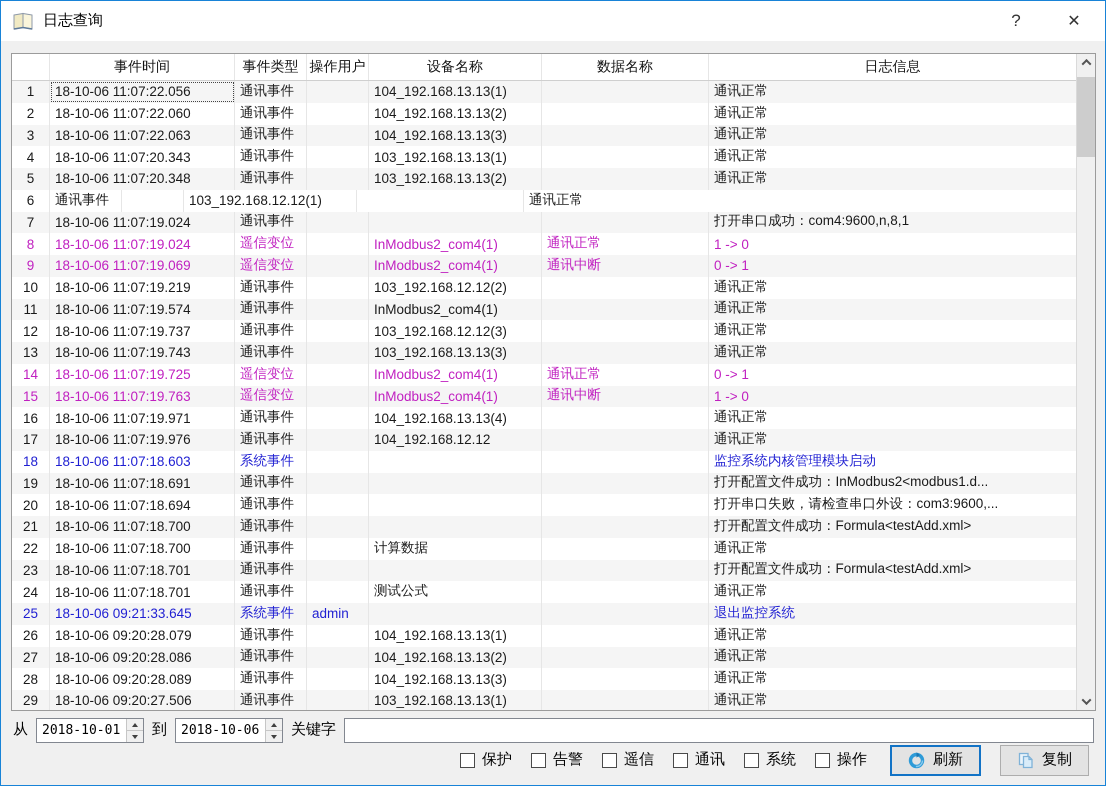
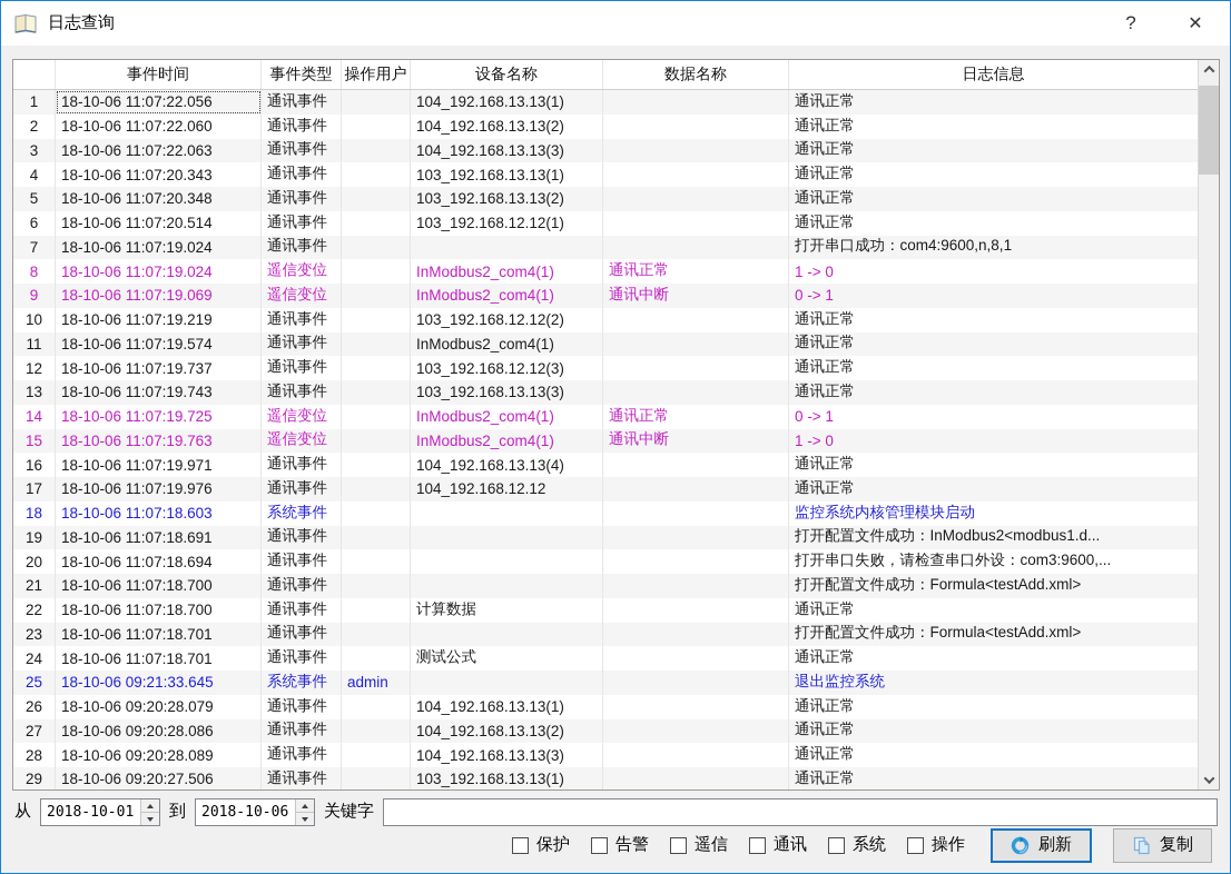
  日志查询
  ?
  ✕
  事件时间
  事件类型
  操作用户
  设备名称
  数据名称
  日志信息
  1
  18-10-06 11:07:22.056
  通讯事件
  104_192.168.13.13(1)
  通讯正常
  2
  18-10-06 11:07:22.060
  通讯事件
  104_192.168.13.13(2)
  通讯正常
  3
  18-10-06 11:07:22.063
  通讯事件
  104_192.168.13.13(3)
  通讯正常
  4
  18-10-06 11:07:20.343
  通讯事件
  103_192.168.13.13(1)
  通讯正常
  5
  18-10-06 11:07:20.348
  通讯事件
  103_192.168.13.13(2)
  通讯正常
  6
+ 18-10-06 11:07:20.514
  通讯事件
  103_192.168.12.12(1)
  通讯正常
  7
  18-10-06 11:07:19.024
  通讯事件
  打开串口成功：com4:9600,n,8,1
  8
  18-10-06 11:07:19.024
  遥信变位
  InModbus2_com4(1)
  通讯正常
  1 -> 0
  9
  18-10-06 11:07:19.069
  遥信变位
  InModbus2_com4(1)
  通讯中断
  0 -> 1
  10
  18-10-06 11:07:19.219
  通讯事件
  103_192.168.12.12(2)
  通讯正常
  11
  18-10-06 11:07:19.574
  通讯事件
  InModbus2_com4(1)
  通讯正常
  12
  18-10-06 11:07:19.737
  通讯事件
  103_192.168.12.12(3)
  通讯正常
  13
  18-10-06 11:07:19.743
  通讯事件
  103_192.168.13.13(3)
  通讯正常
  14
  18-10-06 11:07:19.725
  遥信变位
  InModbus2_com4(1)
  通讯正常
  0 -> 1
  15
  18-10-06 11:07:19.763
  遥信变位
  InModbus2_com4(1)
  通讯中断
  1 -> 0
  16
  18-10-06 11:07:19.971
  通讯事件
  104_192.168.13.13(4)
  通讯正常
  17
  18-10-06 11:07:19.976
  通讯事件
  104_192.168.12.12
  通讯正常
  18
  18-10-06 11:07:18.603
  系统事件
  监控系统内核管理模块启动
  19
  18-10-06 11:07:18.691
  通讯事件
  打开配置文件成功：InModbus2<modbus1.d...
  20
  18-10-06 11:07:18.694
  通讯事件
  打开串口失败，请检查串口外设：com3:9600,...
  21
  18-10-06 11:07:18.700
  通讯事件
  打开配置文件成功：Formula<testAdd.xml>
  22
  18-10-06 11:07:18.700
  通讯事件
  计算数据
  通讯正常
  23
  18-10-06 11:07:18.701
  通讯事件
  打开配置文件成功：Formula<testAdd.xml>
  24
  18-10-06 11:07:18.701
  通讯事件
  测试公式
  通讯正常
  25
  18-10-06 09:21:33.645
  系统事件
  admin
  退出监控系统
  26
  18-10-06 09:20:28.079
  通讯事件
  104_192.168.13.13(1)
  通讯正常
  27
  18-10-06 09:20:28.086
  通讯事件
  104_192.168.13.13(2)
  通讯正常
  28
  18-10-06 09:20:28.089
  通讯事件
  104_192.168.13.13(3)
  通讯正常
  29
  18-10-06 09:20:27.506
  通讯事件
  103_192.168.13.13(1)
  通讯正常
  从
  2018-10-01
  到
  2018-10-06
  关键字
  保护
  告警
  遥信
  通讯
  系统
  操作
  刷新
  复制
